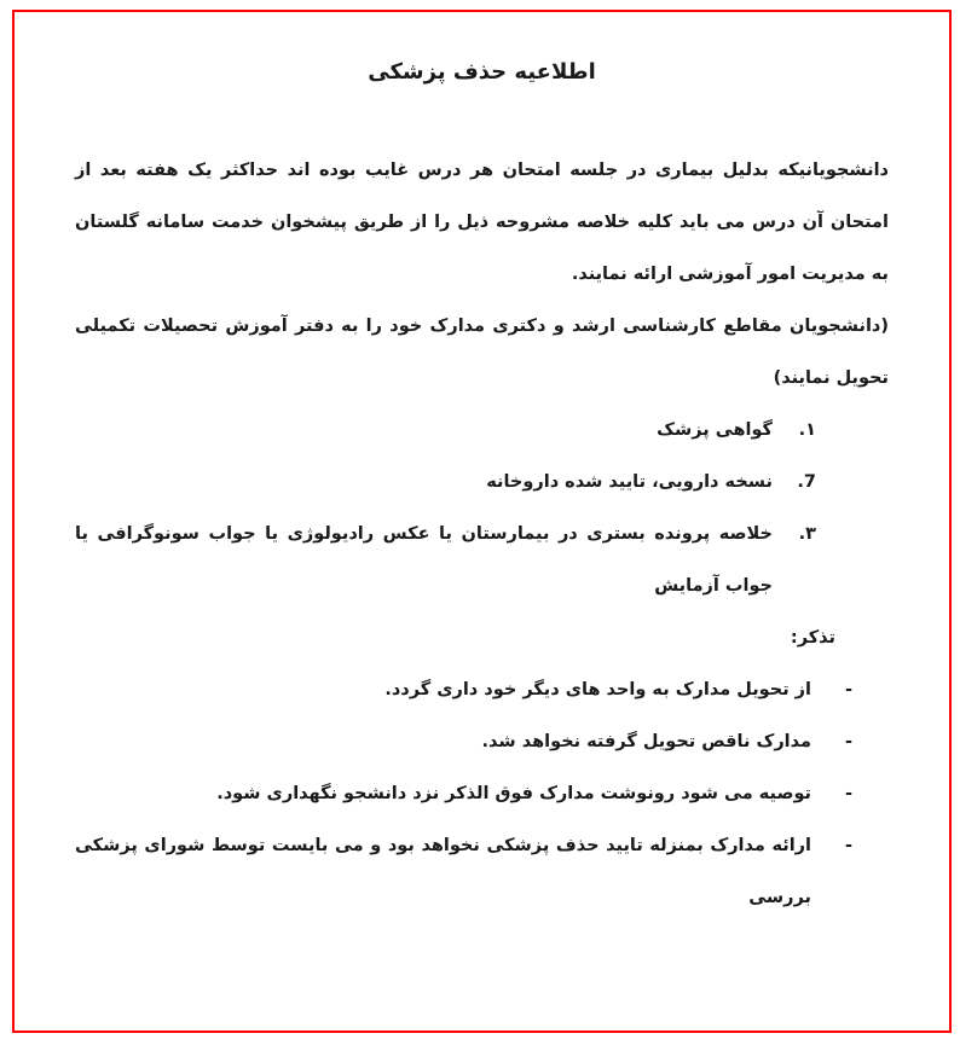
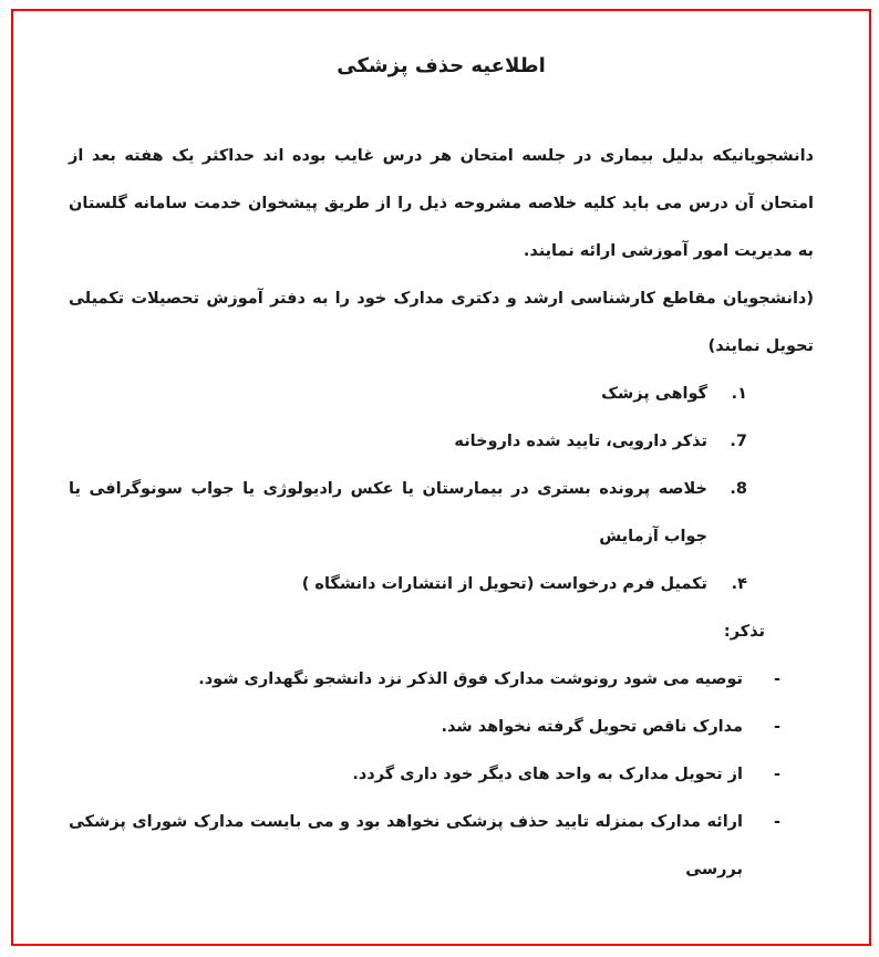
  اطلاعیه حذف پزشکی
  دانشجویانیکه بدلیل بیماری در جلسه امتحان هر درس غایب بوده اند حداکثر یک هفته بعد از امتحان آن درس می باید کلیه خلاصه مشروحه ذیل را از طریق پیشخوان خدمت سامانه گلستان به مدیریت امور آموزشی ارائه نمایند.
  (دانشجویان مقاطع کارشناسی ارشد و دکتری مدارک خود را به دفتر آموزش تحصیلات تکمیلی تحویل نمایند)
  ۱.
  گواهی پزشک
  7.
- نسخه دارویی، تایید شده داروخانه
+ تذکر دارویی، تایید شده داروخانه
- ۳.
+ 8.
  خلاصه پرونده بستری در بیمارستان یا عکس رادیولوژی یا جواب سونوگرافی یا جواب آزمایش
+ ۴.
+ تکمیل فرم درخواست (تحویل از انتشارات دانشگاه )
  تذکر:
  -
- از تحویل مدارک به واحد های دیگر خود داری گردد.
+ توصیه می شود رونوشت مدارک فوق الذکر نزد دانشجو نگهداری شود.
  -
  مدارک ناقص تحویل گرفته نخواهد شد.
  -
- توصیه می شود رونوشت مدارک فوق الذکر نزد دانشجو نگهداری شود.
+ از تحویل مدارک به واحد های دیگر خود داری گردد.
  -
- ارائه مدارک بمنزله تایید حذف پزشکی نخواهد بود و می بایست توسط شورای پزشکی بررسی
+ ارائه مدارک بمنزله تایید حذف پزشکی نخواهد بود و می بایست مدارک شورای پزشکی بررسی
